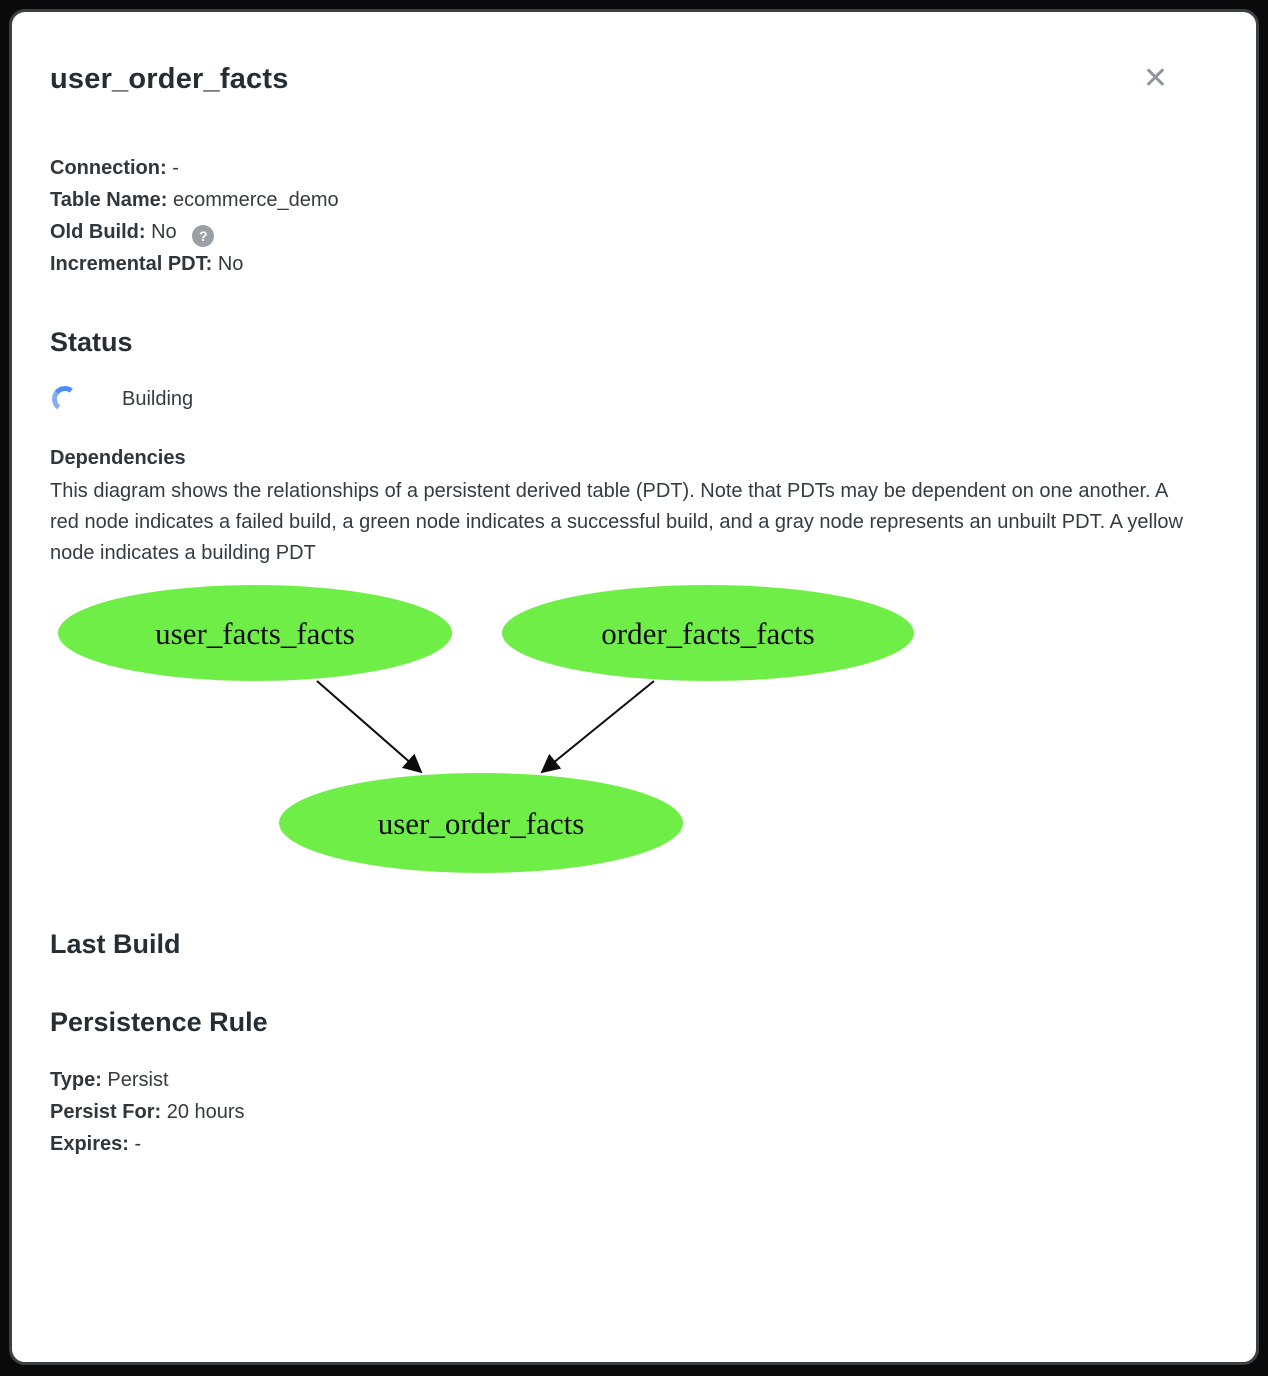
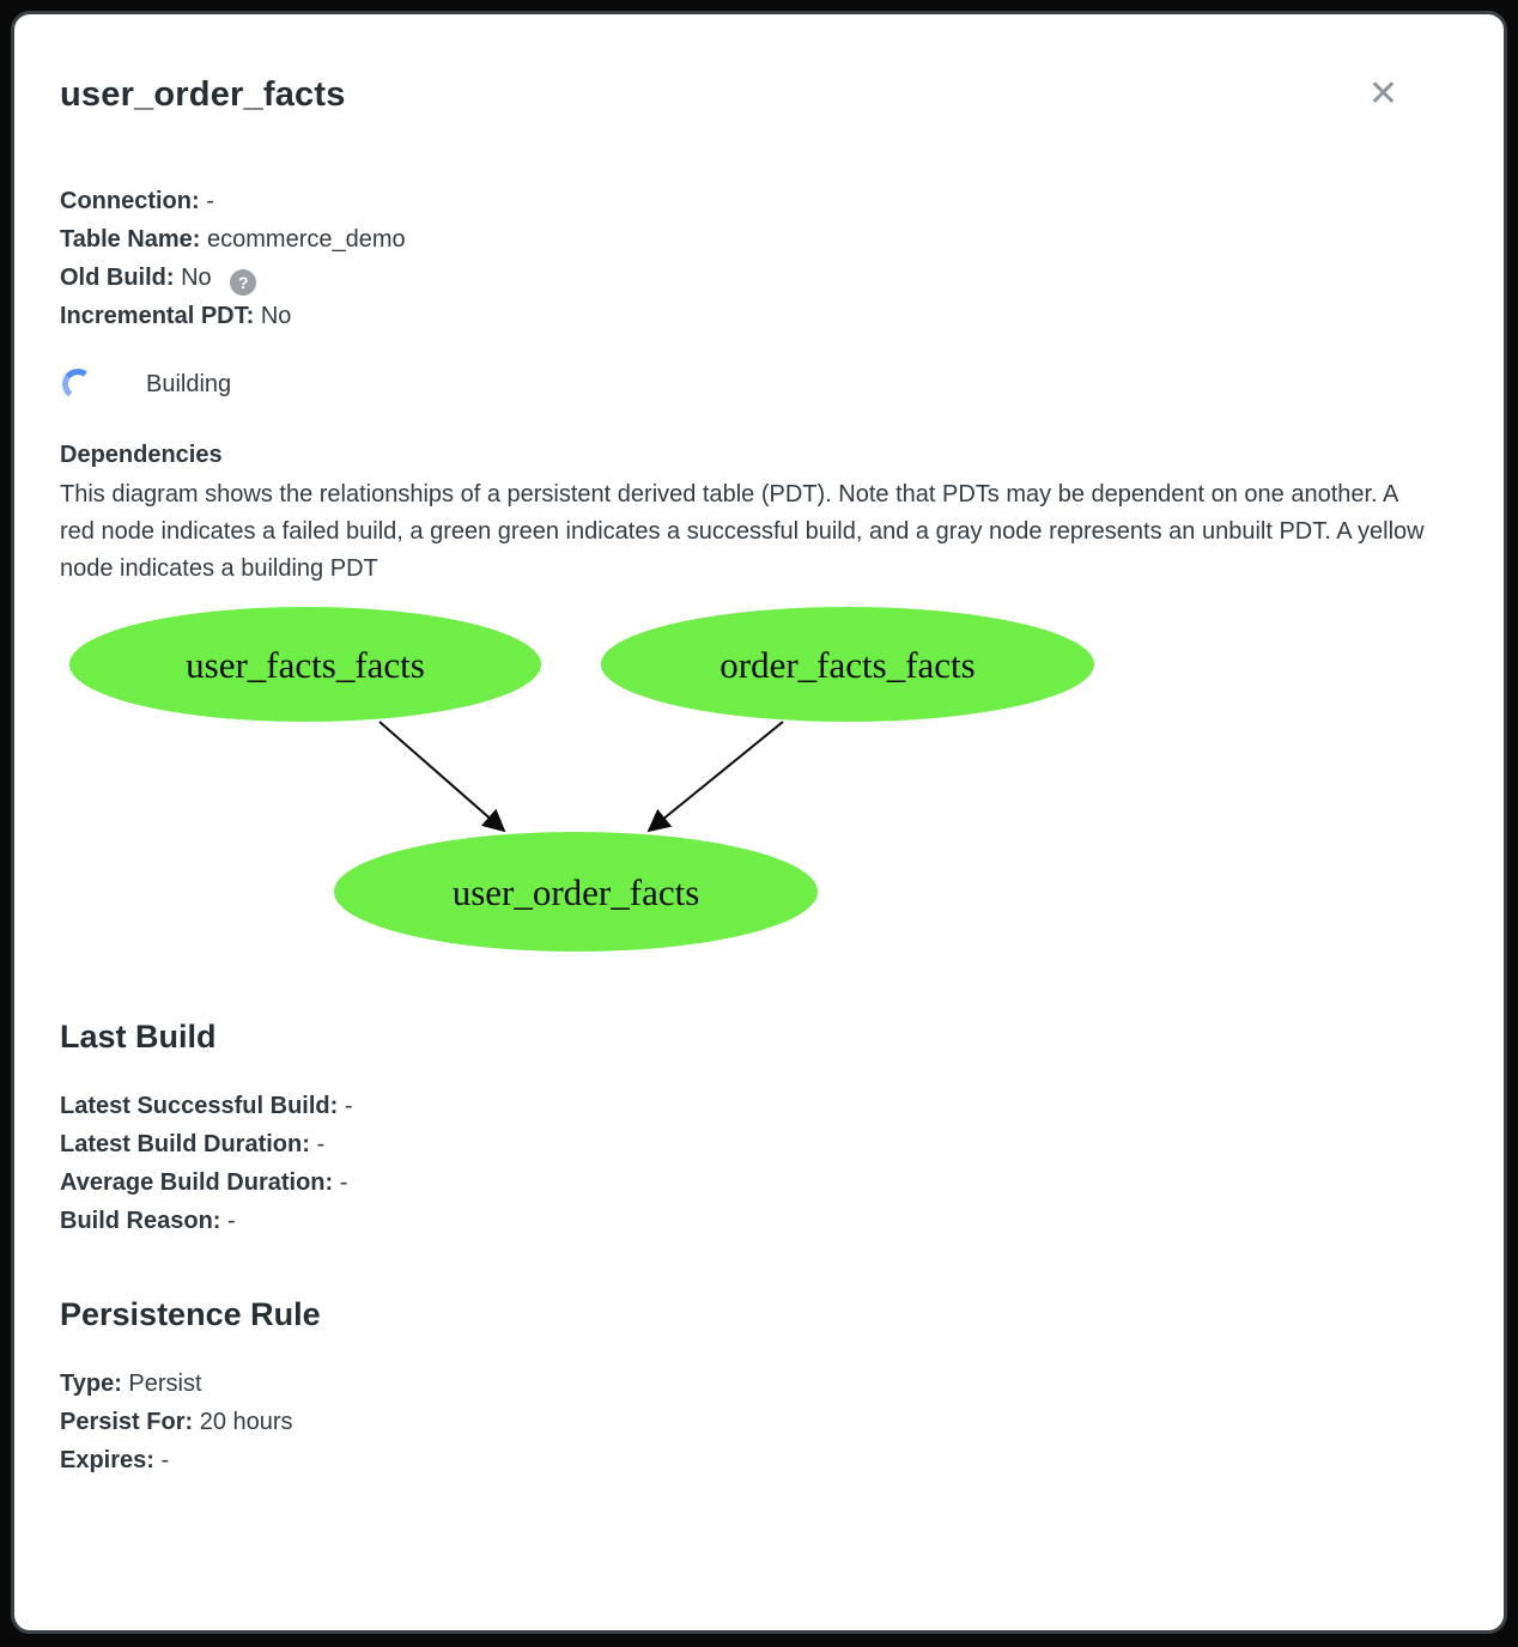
  user_order_facts
  ✕
  Connection: -
  Table Name: ecommerce_demo
  Old Build: No ?
  Incremental PDT: No
- Status
  Building
  Dependencies
- This diagram shows the relationships of a persistent derived table (PDT). Note that PDTs may be dependent on one another. A red node indicates a failed build, a green node indicates a successful build, and a gray node represents an unbuilt PDT. A yellow node indicates a building PDT
+ This diagram shows the relationships of a persistent derived table (PDT). Note that PDTs may be dependent on one another. A red node indicates a failed build, a green green indicates a successful build, and a gray node represents an unbuilt PDT. A yellow node indicates a building PDT
  user_facts_facts
  order_facts_facts
  user_order_facts
  Last Build
+ Latest Successful Build: -
+ Latest Build Duration: -
+ Average Build Duration: -
+ Build Reason: -
  Persistence Rule
  Type: Persist
  Persist For: 20 hours
  Expires: -
